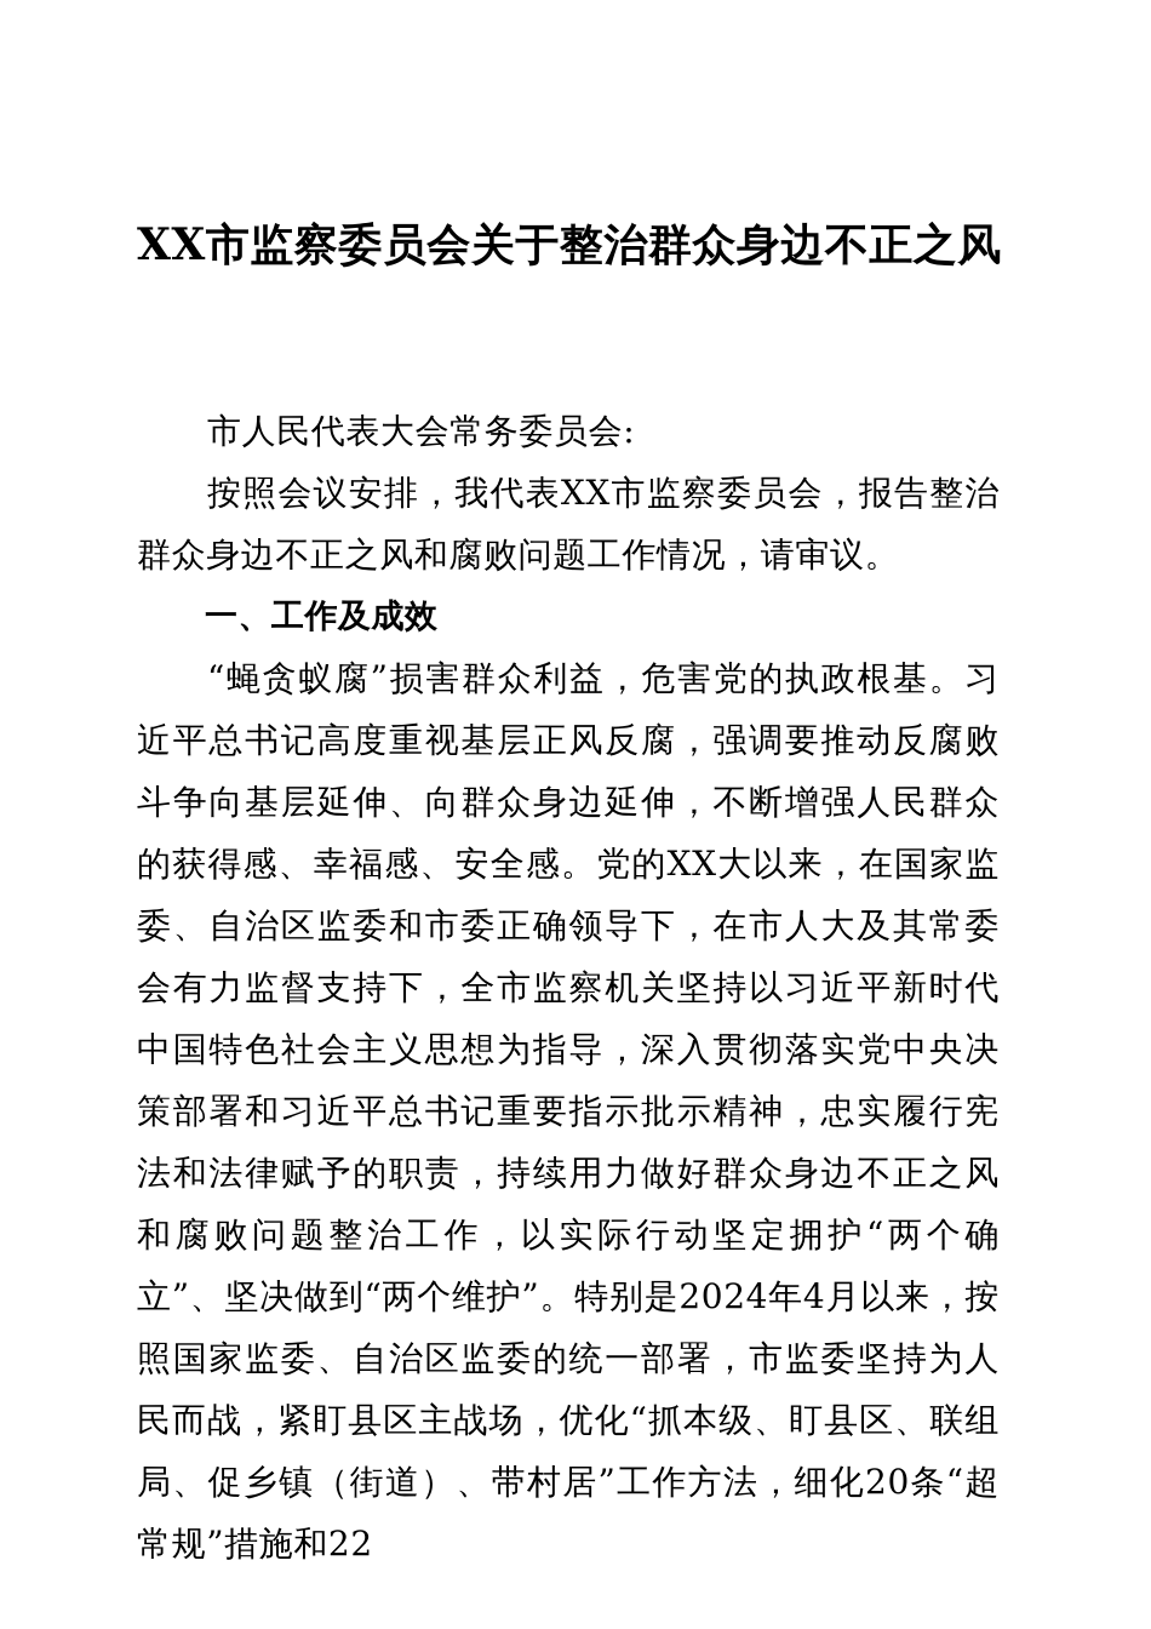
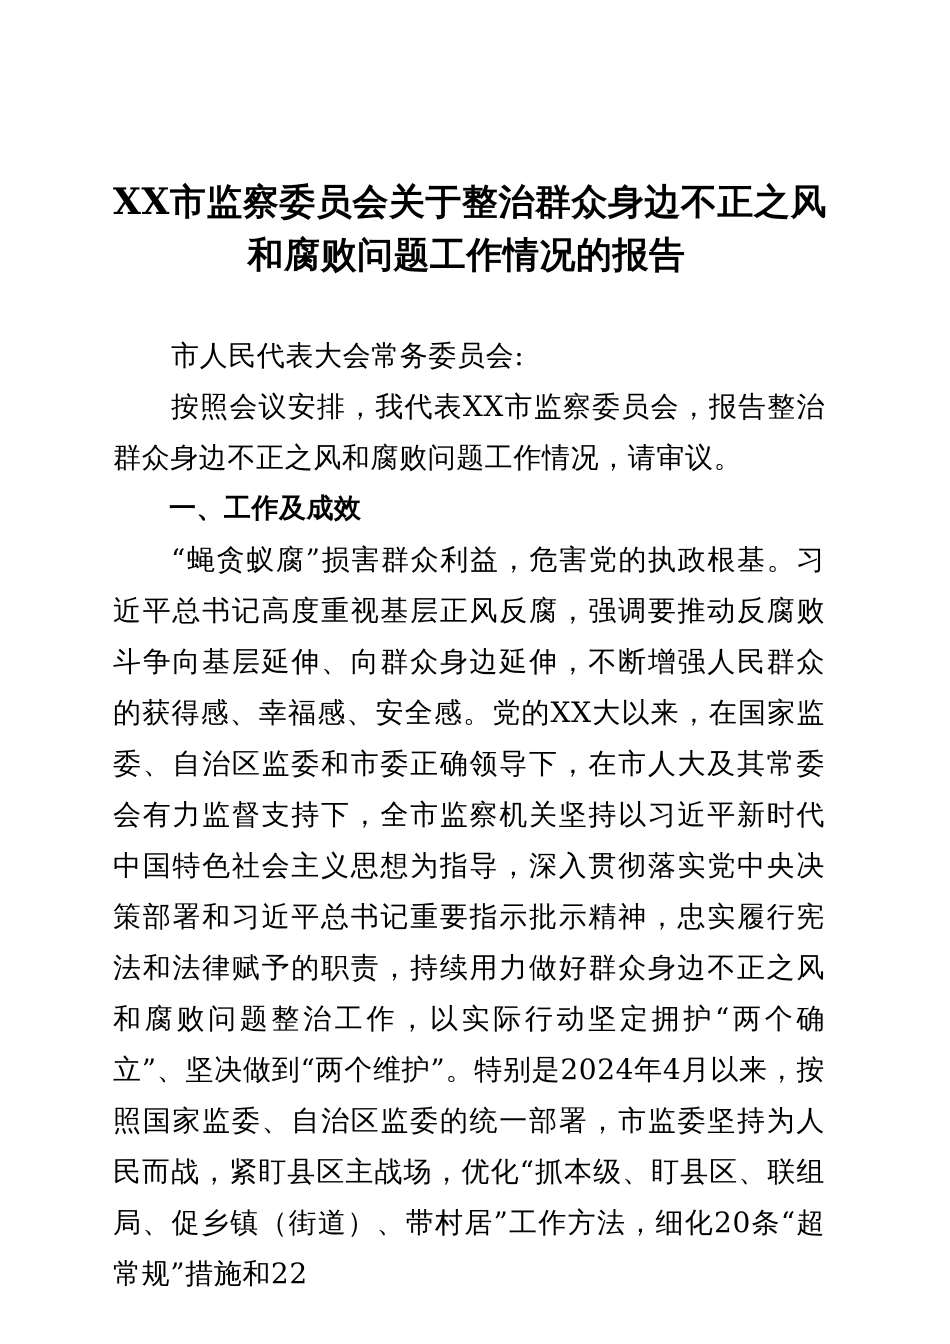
  XX市监察委员会关于整治群众身边不正之风
+ 和腐败问题工作情况的报告
  市人民代表大会常务委员会:
  按照会议安排，我代表XX市监察委员会，报告整治群众身边不正之风和腐败问题工作情况，请审议。
  一、工作及成效
  “蝇贪蚁腐”损害群众利益，危害党的执政根基。习近平总书记高度重视基层正风反腐，强调要推动反腐败斗争向基层延伸、向群众身边延伸，不断增强人民群众的获得感、幸福感、安全感。党的XX大以来，在国家监委、自治区监委和市委正确领导下，在市人大及其常委会有力监督支持下，全市监察机关坚持以习近平新时代中国特色社会主义思想为指导，深入贯彻落实党中央决策部署和习近平总书记重要指示批示精神，忠实履行宪法和法律赋予的职责，持续用力做好群众身边不正之风和腐败问题整治工作，以实际行动坚定拥护“两个确立”、坚决做到“两个维护”。特别是2024年4月以来，按照国家监委、自治区监委的统一部署，市监委坚持为人民而战，紧盯县区主战场，优化“抓本级、盯县区、联组局、促乡镇（街道）、带村居”工作方法，细化20条“超常规”措施和22
